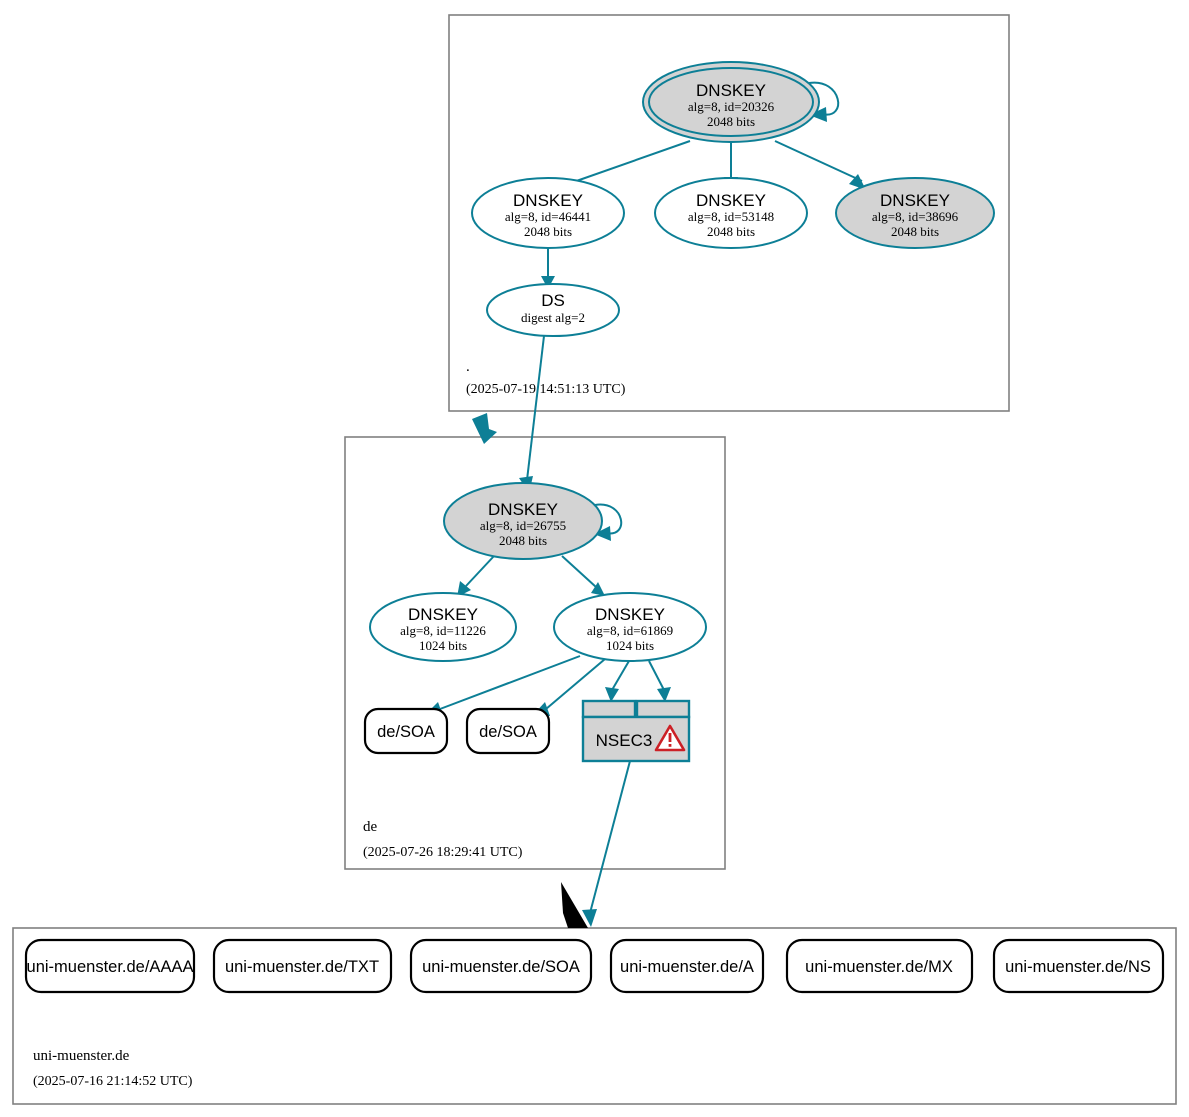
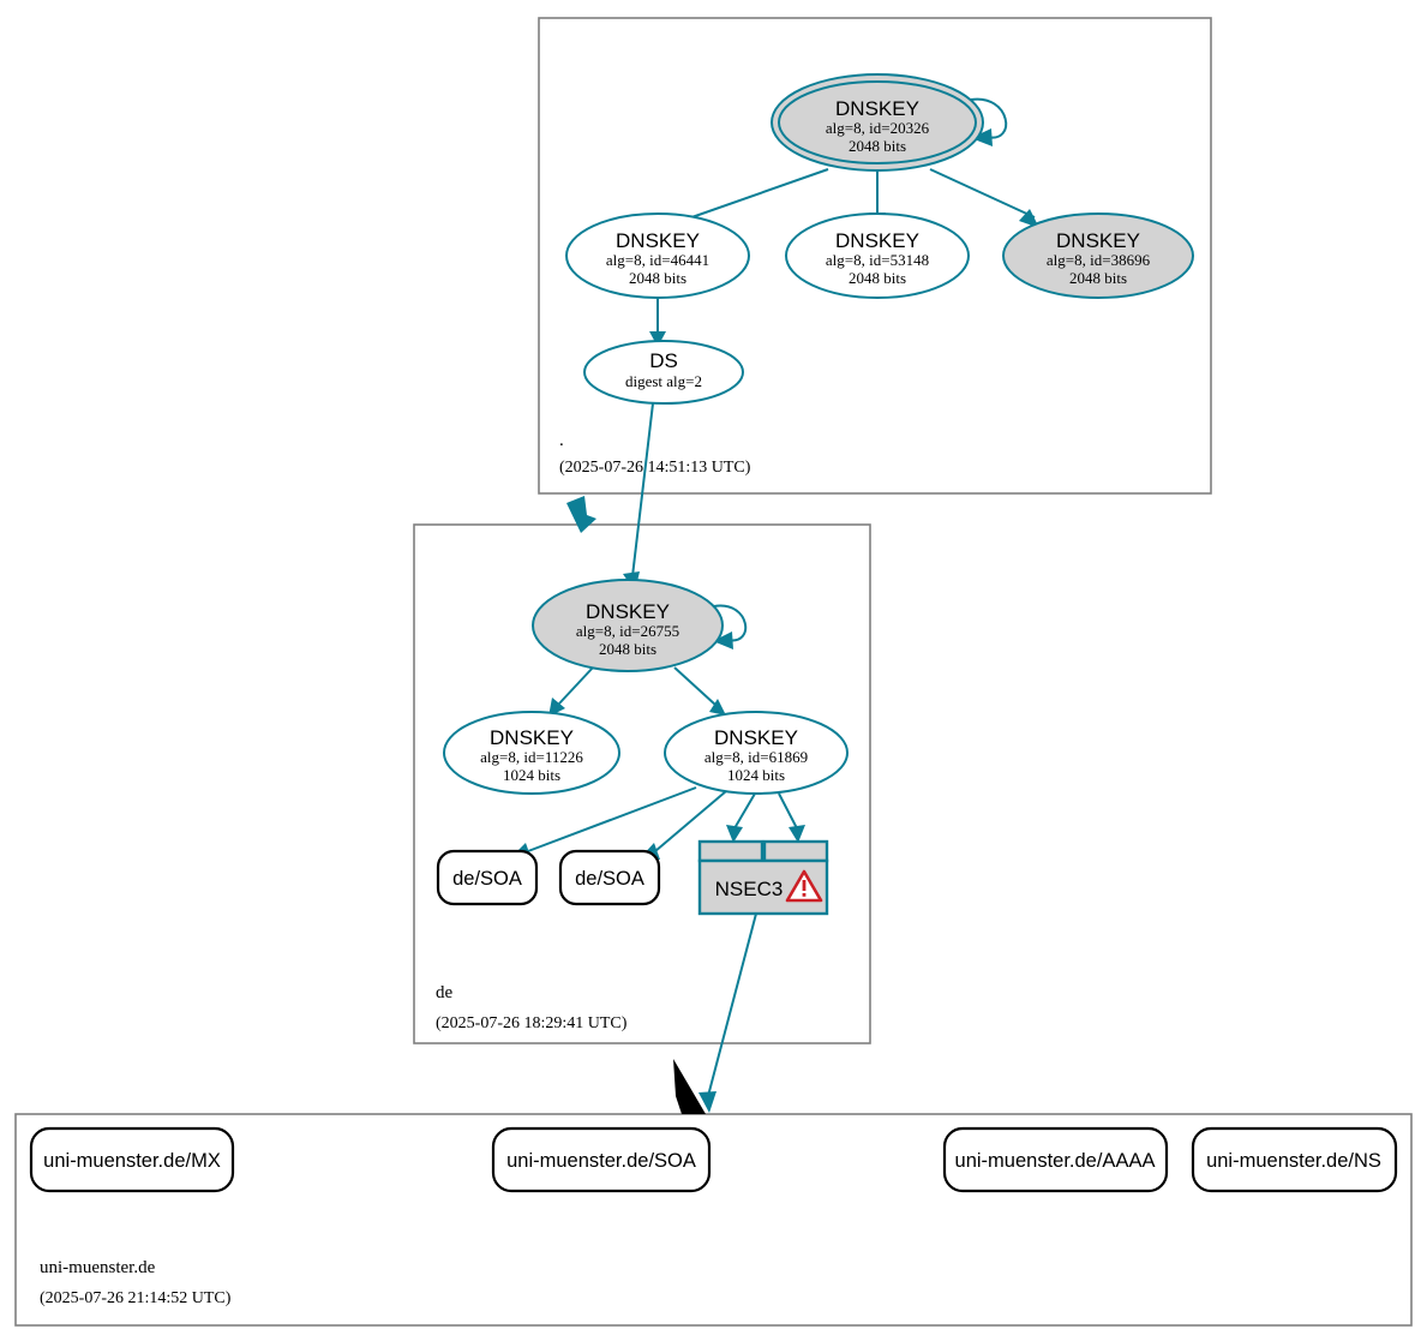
  DNSKEY
  alg=8, id=20326
  2048 bits
  DNSKEY
  alg=8, id=46441
  2048 bits
  DNSKEY
  alg=8, id=53148
  2048 bits
  DNSKEY
  alg=8, id=38696
  2048 bits
  DS
  digest alg=2
  .
- (2025-07-19 14:51:13 UTC)
+ (2025-07-26 14:51:13 UTC)
  DNSKEY
  alg=8, id=26755
  2048 bits
  DNSKEY
  alg=8, id=11226
  1024 bits
  DNSKEY
  alg=8, id=61869
  1024 bits
  de/SOA
  de/SOA
  NSEC3
  de
  (2025-07-26 18:29:41 UTC)
- uni-muenster.de/AAAA
+ uni-muenster.de/MX
- uni-muenster.de/TXT
  uni-muenster.de/SOA
- uni-muenster.de/A
- uni-muenster.de/MX
+ uni-muenster.de/AAAA
  uni-muenster.de/NS
  uni-muenster.de
- (2025-07-16 21:14:52 UTC)
+ (2025-07-26 21:14:52 UTC)
